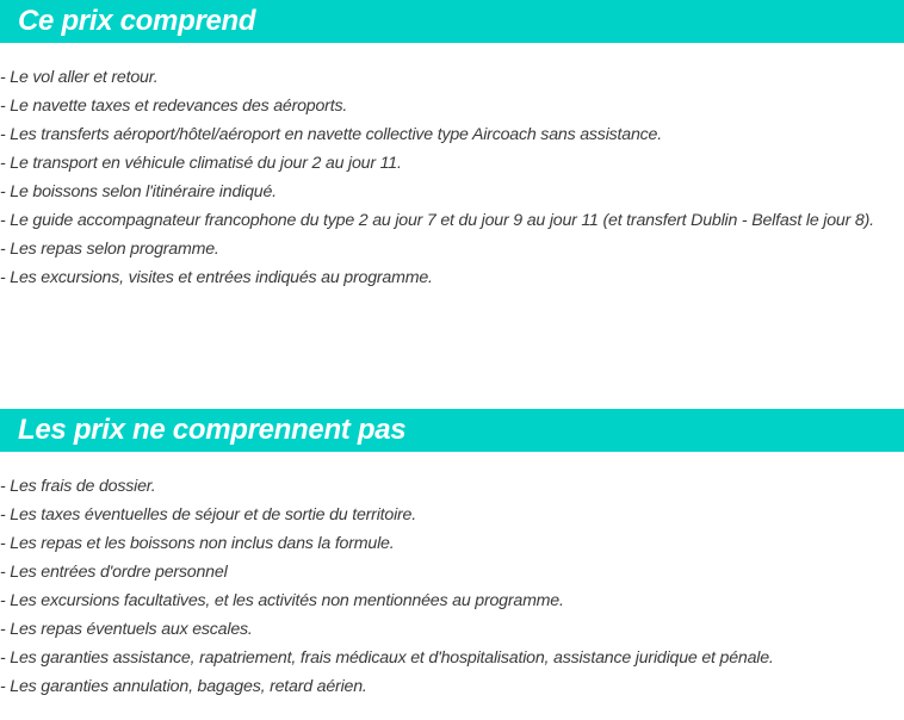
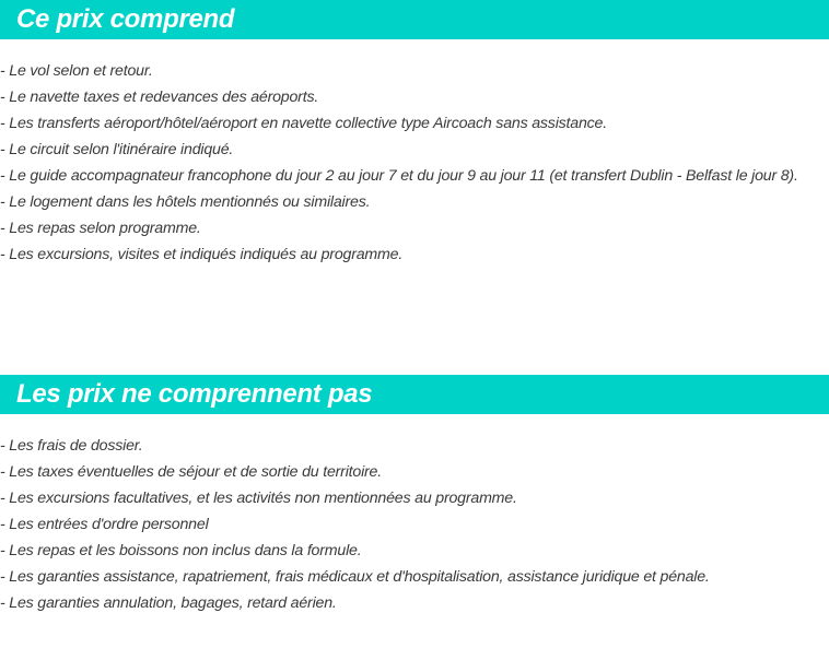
  Ce prix comprend
- - Le vol aller et retour.
+ - Le vol selon et retour.
  - Le navette taxes et redevances des aéroports.
  - Les transferts aéroport/hôtel/aéroport en navette collective type Aircoach sans assistance.
- - Le transport en véhicule climatisé du jour 2 au jour 11.
- - Le boissons selon l'itinéraire indiqué.
+ - Le circuit selon l'itinéraire indiqué.
- - Le guide accompagnateur francophone du type 2 au jour 7 et du jour 9 au jour 11 (et transfert Dublin - Belfast le jour 8).
+ - Le guide accompagnateur francophone du jour 2 au jour 7 et du jour 9 au jour 11 (et transfert Dublin - Belfast le jour 8).
+ - Le logement dans les hôtels mentionnés ou similaires.
  - Les repas selon programme.
- - Les excursions, visites et entrées indiqués au programme.
+ - Les excursions, visites et indiqués indiqués au programme.
  Les prix ne comprennent pas
  - Les frais de dossier.
  - Les taxes éventuelles de séjour et de sortie du territoire.
- - Les repas et les boissons non inclus dans la formule.
+ - Les excursions facultatives, et les activités non mentionnées au programme.
  - Les entrées d'ordre personnel
- - Les excursions facultatives, et les activités non mentionnées au programme.
+ - Les repas et les boissons non inclus dans la formule.
- - Les repas éventuels aux escales.
  - Les garanties assistance, rapatriement, frais médicaux et d'hospitalisation, assistance juridique et pénale.
  - Les garanties annulation, bagages, retard aérien.
